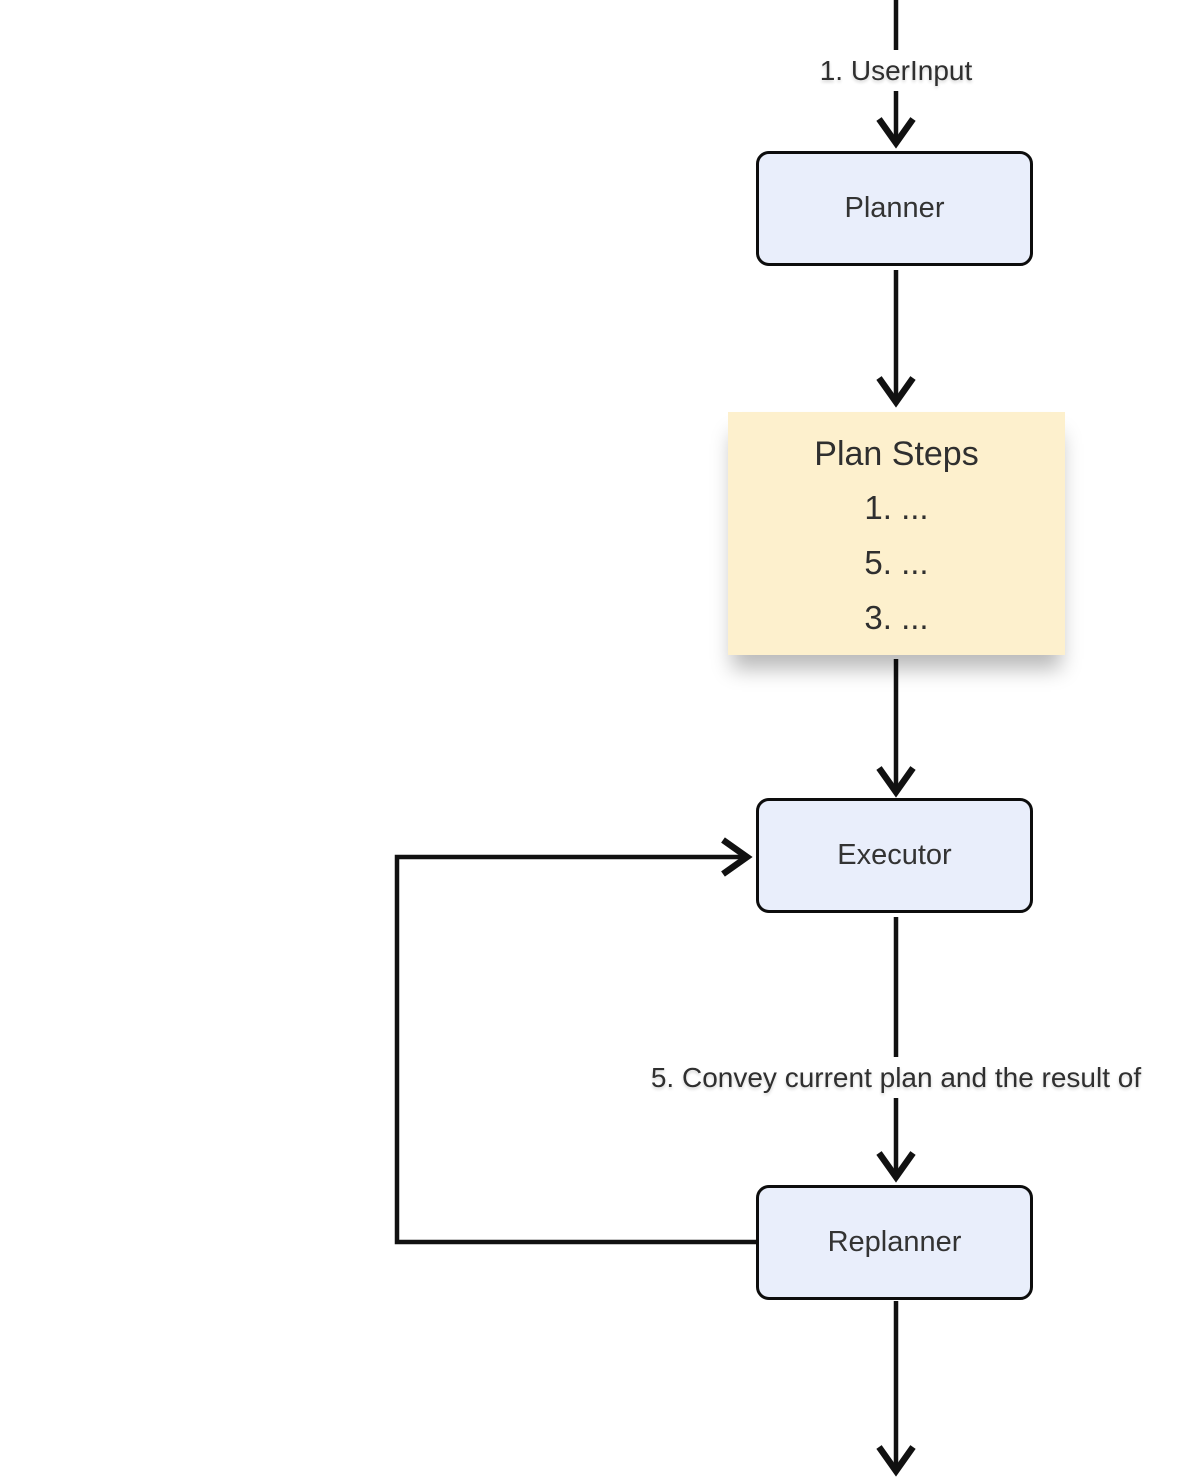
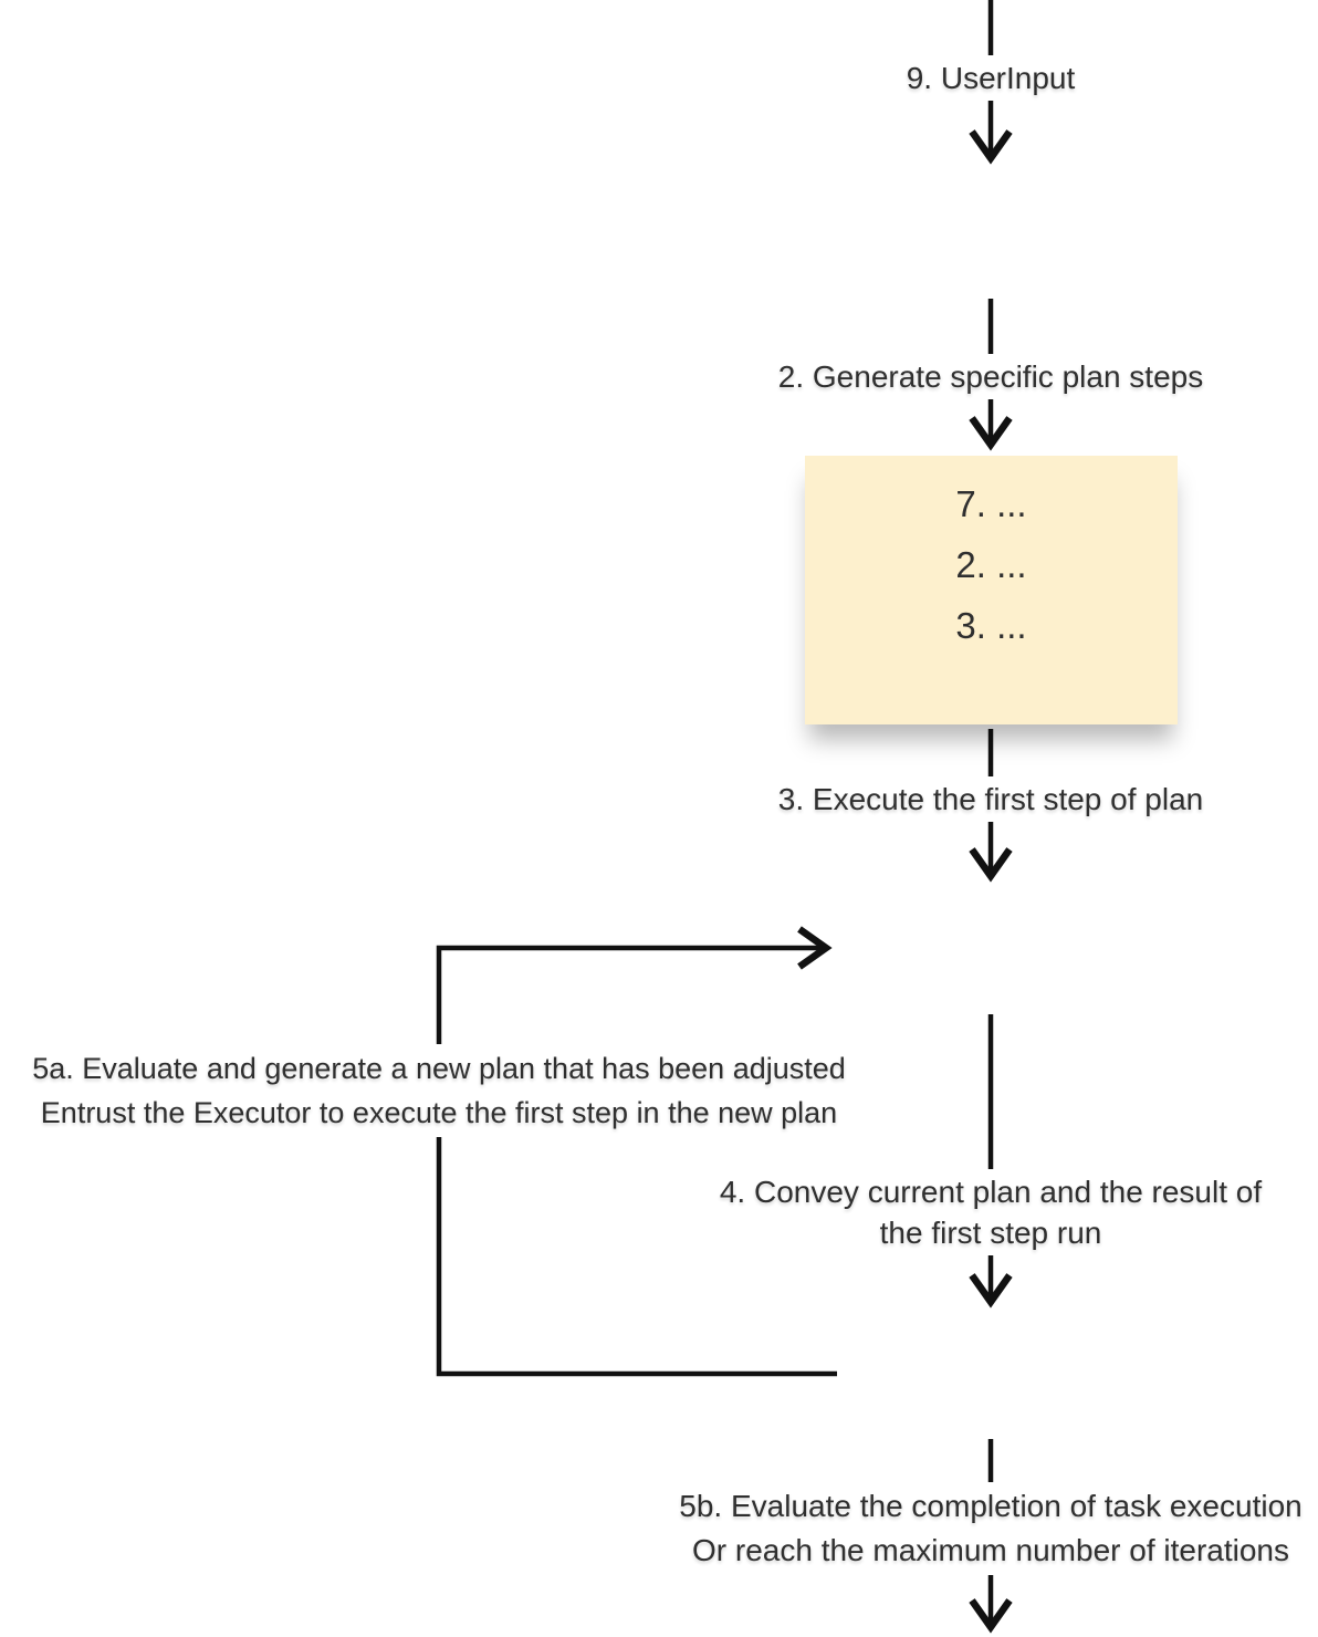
- Planner
- Plan Steps
- 1. ...
+ 7. ...
- 5. ...
+ 2. ...
  3. ...
- Executor
- Replanner
- 1. UserInput
+ 9. UserInput
+ 2. Generate specific plan steps
+ 3. Execute the first step of plan
- 5. Convey current plan and the result of
+ 4. Convey current plan and the result of
+ the first step run
+ 5a. Evaluate and generate a new plan that has been adjusted
+ Entrust the Executor to execute the first step in the new plan
+ 5b. Evaluate the completion of task execution
+ Or reach the maximum number of iterations
